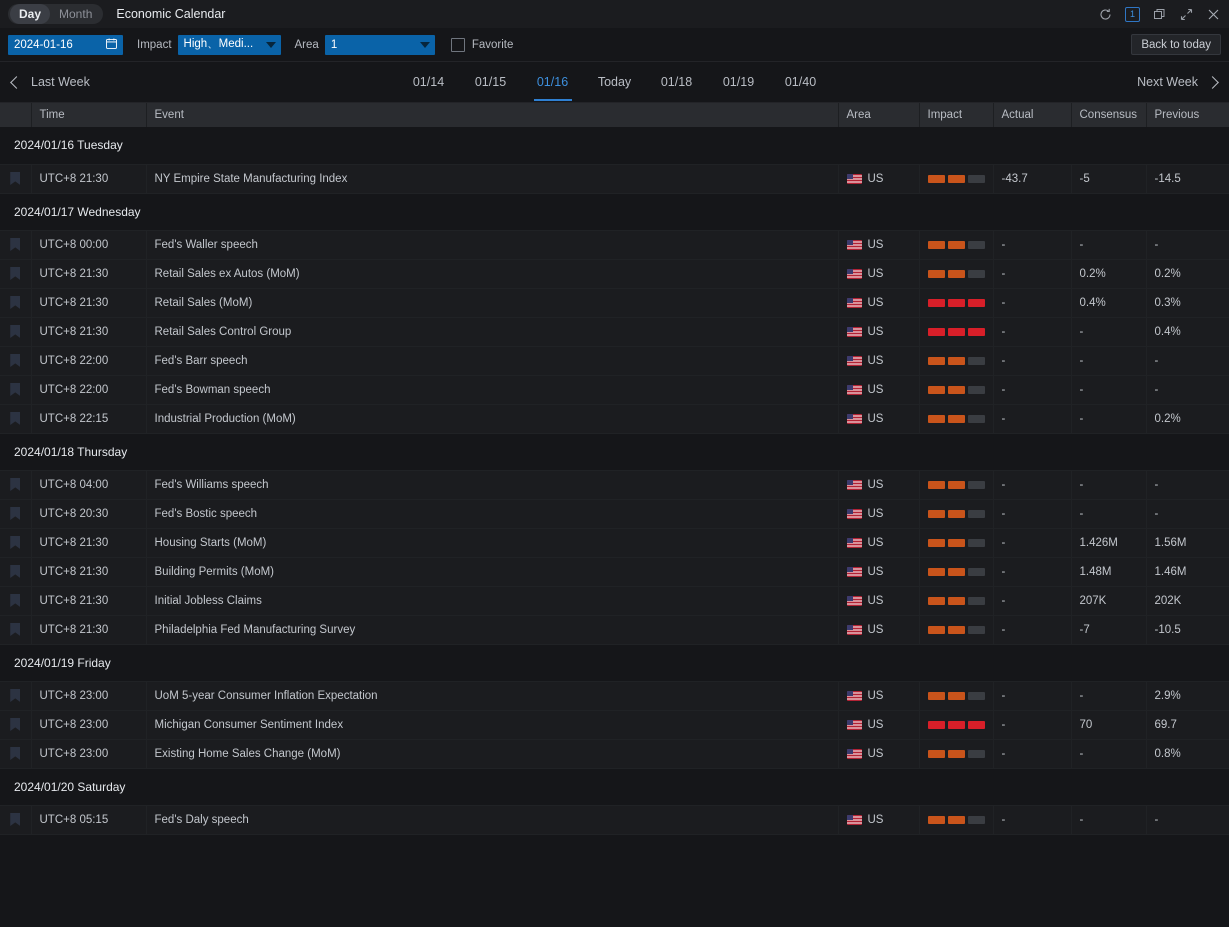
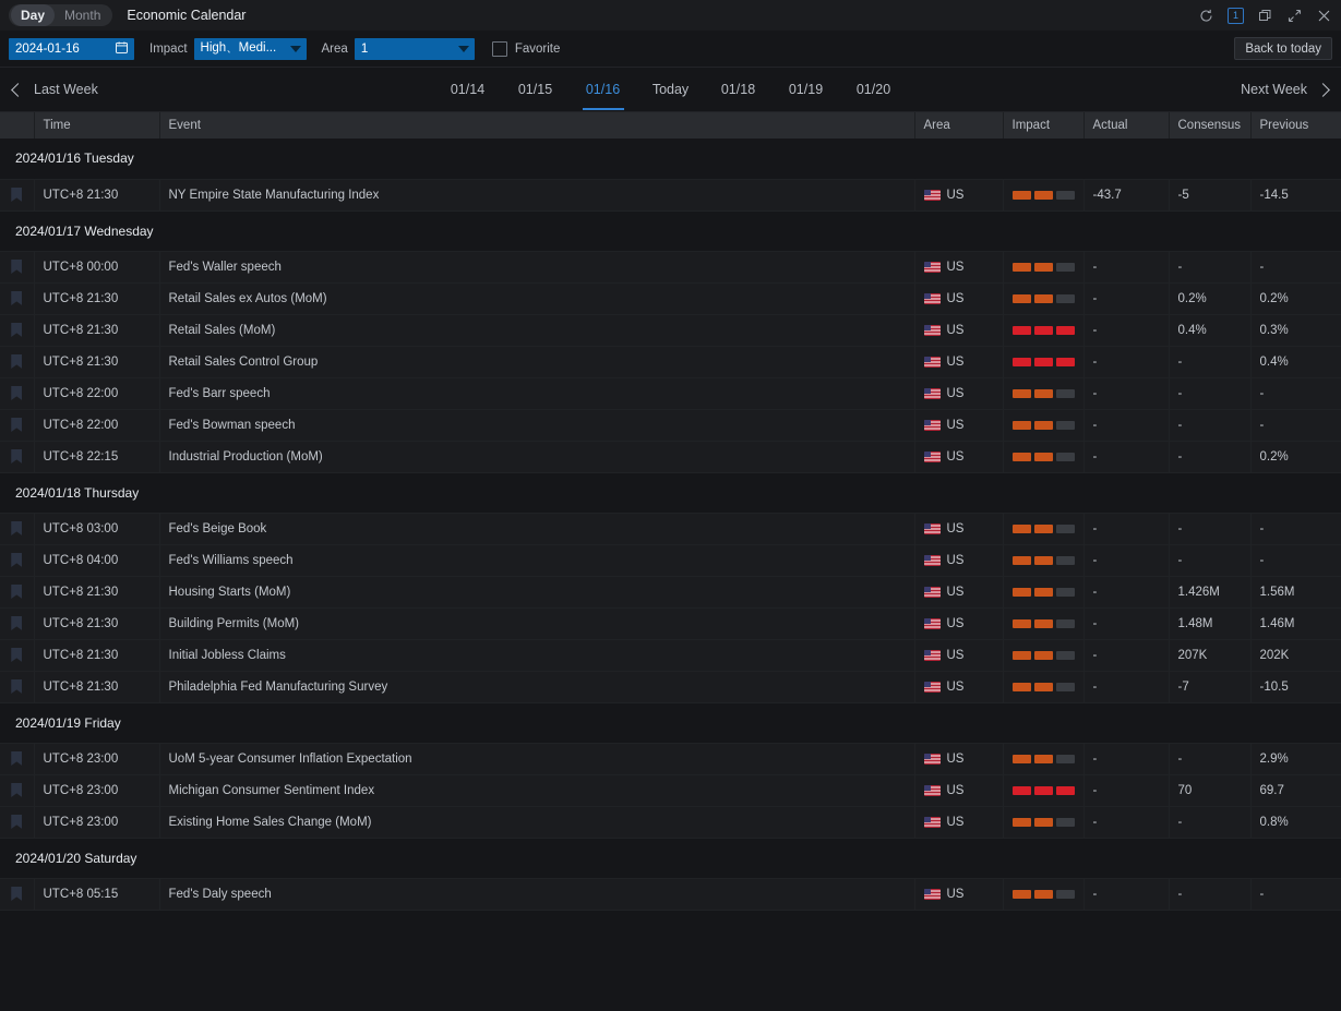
  Day
  Month
  Economic Calendar
  1
  2024-01-16
  Impact
  High、Medi...
  Area
  1
  Favorite
  Back to today
  Last Week
  01/14
  01/15
  01/16
  Today
  01/18
  01/19
- 01/40
+ 01/20
  Next Week
  	Time	Event	Area	Impact	Actual	Consensus	Previous
  2024/01/16 Tuesday
  	UTC+8 21:30	NY Empire State Manufacturing Index	US		-43.7	-5	-14.5
  2024/01/17 Wednesday
  	UTC+8 00:00	Fed's Waller speech	US		-	-	-
  	UTC+8 21:30	Retail Sales ex Autos (MoM)	US		-	0.2%	0.2%
  	UTC+8 21:30	Retail Sales (MoM)	US		-	0.4%	0.3%
  	UTC+8 21:30	Retail Sales Control Group	US		-	-	0.4%
  	UTC+8 22:00	Fed's Barr speech	US		-	-	-
  	UTC+8 22:00	Fed's Bowman speech	US		-	-	-
  	UTC+8 22:15	Industrial Production (MoM)	US		-	-	0.2%
  2024/01/18 Thursday
+ 	UTC+8 03:00	Fed's Beige Book	US		-	-	-
  	UTC+8 04:00	Fed's Williams speech	US		-	-	-
- 	UTC+8 20:30	Fed's Bostic speech	US		-	-	-
  	UTC+8 21:30	Housing Starts (MoM)	US		-	1.426M	1.56M
  	UTC+8 21:30	Building Permits (MoM)	US		-	1.48M	1.46M
  	UTC+8 21:30	Initial Jobless Claims	US		-	207K	202K
  	UTC+8 21:30	Philadelphia Fed Manufacturing Survey	US		-	-7	-10.5
  2024/01/19 Friday
  	UTC+8 23:00	UoM 5-year Consumer Inflation Expectation	US		-	-	2.9%
  	UTC+8 23:00	Michigan Consumer Sentiment Index	US		-	70	69.7
  	UTC+8 23:00	Existing Home Sales Change (MoM)	US		-	-	0.8%
  2024/01/20 Saturday
  	UTC+8 05:15	Fed's Daly speech	US		-	-	-
